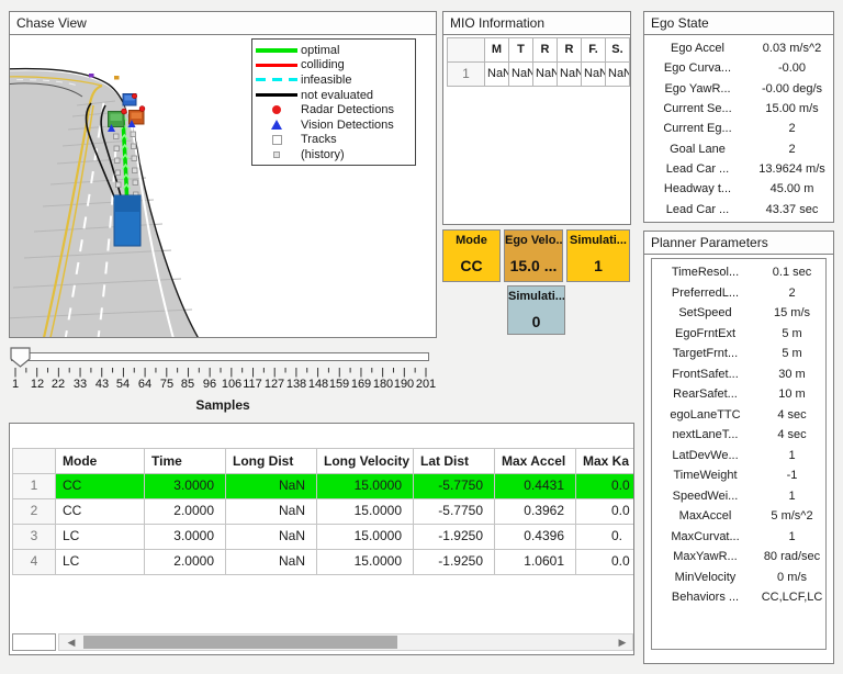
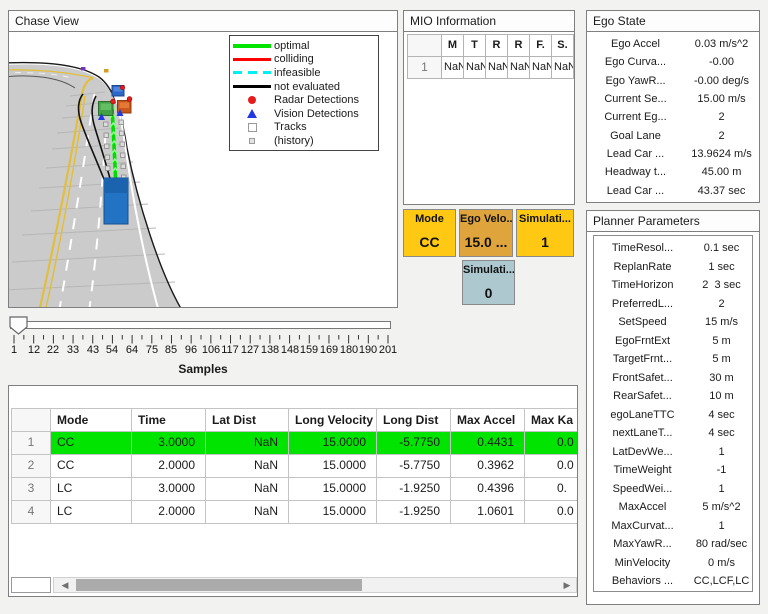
  Chase View
  optimal
  colliding
  infeasible
  not evaluated
  Radar Detections
  Vision Detections
  Tracks
  (history)
  MIO Information
  M
  T
  R
  R
  F.
  S.
  1
  NaN
  NaN
  NaN
  NaN
  NaN
  NaN
  Ego State
  Ego Accel
  0.03 m/s^2
  Ego Curva...
  -0.00
  Ego YawR...
  -0.00 deg/s
  Current Se...
  15.00 m/s
  Current Eg...
  2
  Goal Lane
  2
  Lead Car ...
  13.9624 m/s
  Headway t...
  45.00 m
  Lead Car ...
  43.37 sec
  Planner Parameters
  TimeResol...
  0.1 sec
+ ReplanRate
+ 1 sec
+ TimeHorizon
+ 2 3 sec
  PreferredL...
  2
  SetSpeed
  15 m/s
  EgoFrntExt
  5 m
  TargetFrnt...
  5 m
  FrontSafet...
  30 m
  RearSafet...
  10 m
  egoLaneTTC
  4 sec
  nextLaneT...
  4 sec
  LatDevWe...
  1
  TimeWeight
  -1
  SpeedWei...
  1
  MaxAccel
  5 m/s^2
  MaxCurvat...
  1
  MaxYawR...
  80 rad/sec
  MinVelocity
  0 m/s
  Behaviors ...
  CC,LCF,LC
  Mode
  CC
  Ego Velo..
  15.0 ...
  Simulati...
  1
  Simulati...
  0
  1
  12
  22
  33
  43
  54
  64
  75
  85
  96
  106
  117
  127
  138
  148
  159
  169
  180
  190
  201
  Samples
  Mode
  Time
- Long Dist
+ Lat Dist
  Long Velocity
- Lat Dist
+ Long Dist
  Max Accel
  Max Ka
  1
  CC
  3.0000
  NaN
  15.0000
  -5.7750
  0.4431
  0.0
  2
  CC
  2.0000
  NaN
  15.0000
  -5.7750
  0.3962
  0.0
  3
  LC
  3.0000
  NaN
  15.0000
  -1.9250
  0.4396
  0.
  4
  LC
  2.0000
  NaN
  15.0000
  -1.9250
  1.0601
  0.0
  ◀
  ▶
